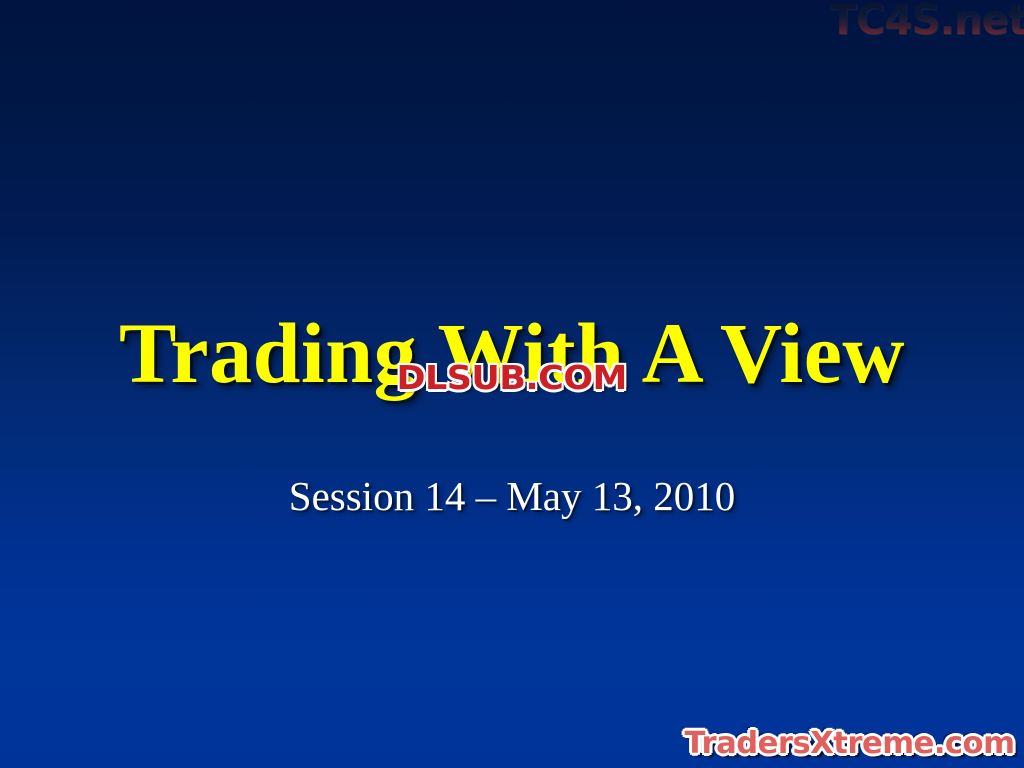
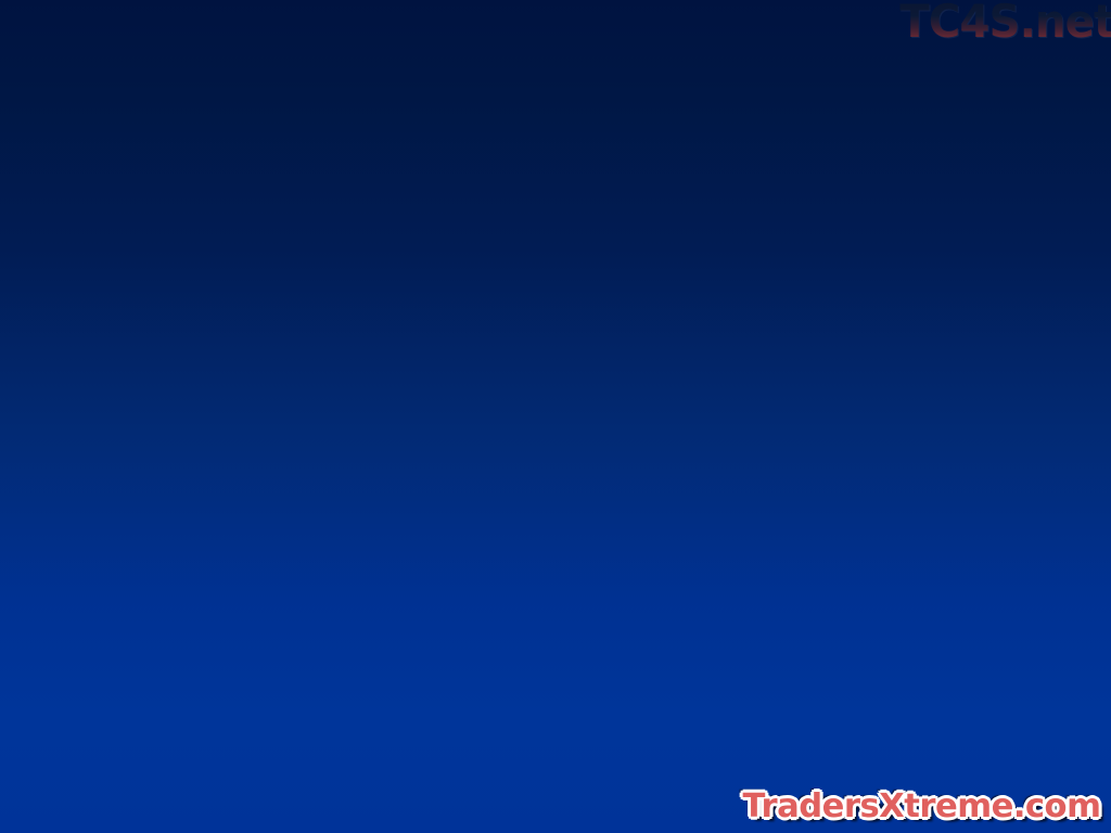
  TC4S.net
- Trading With A View
- DLSUB.COM
- Session 14 – May 13, 2010
  TradersXtreme.com
